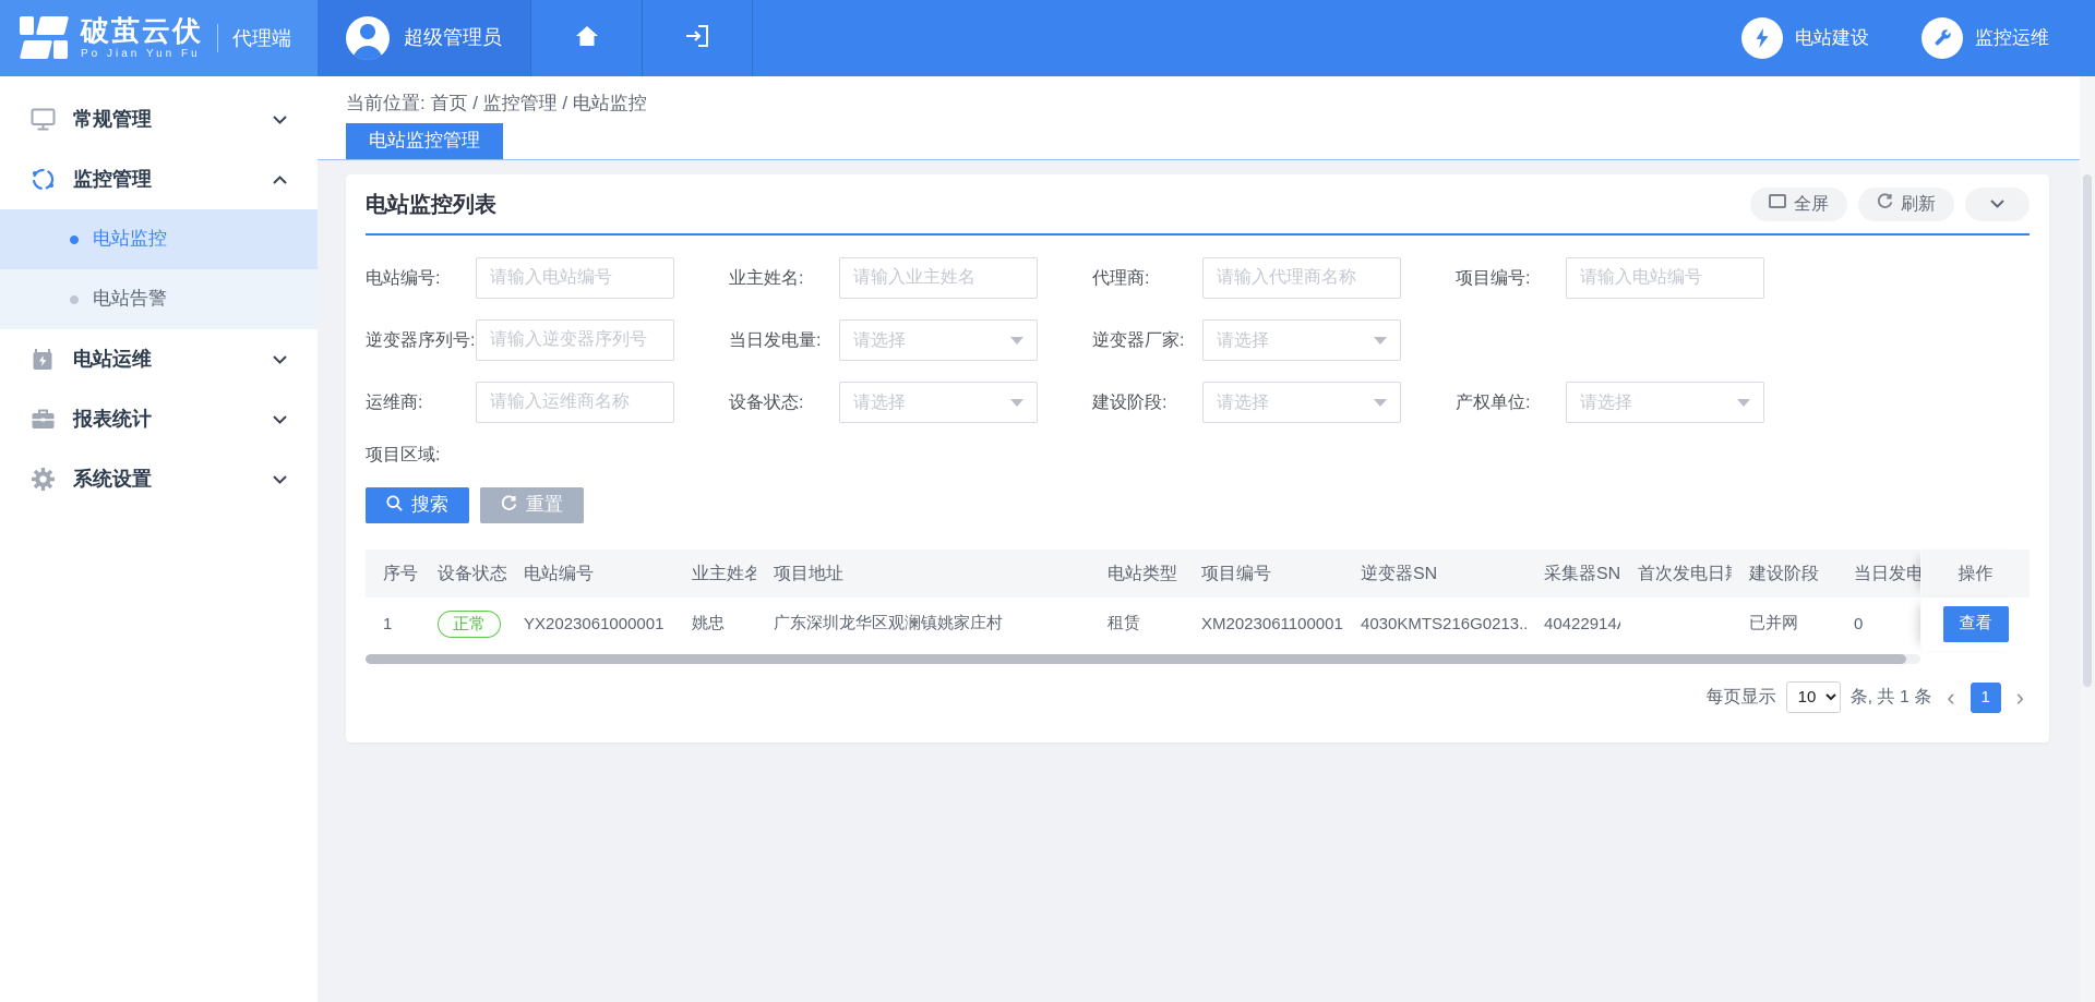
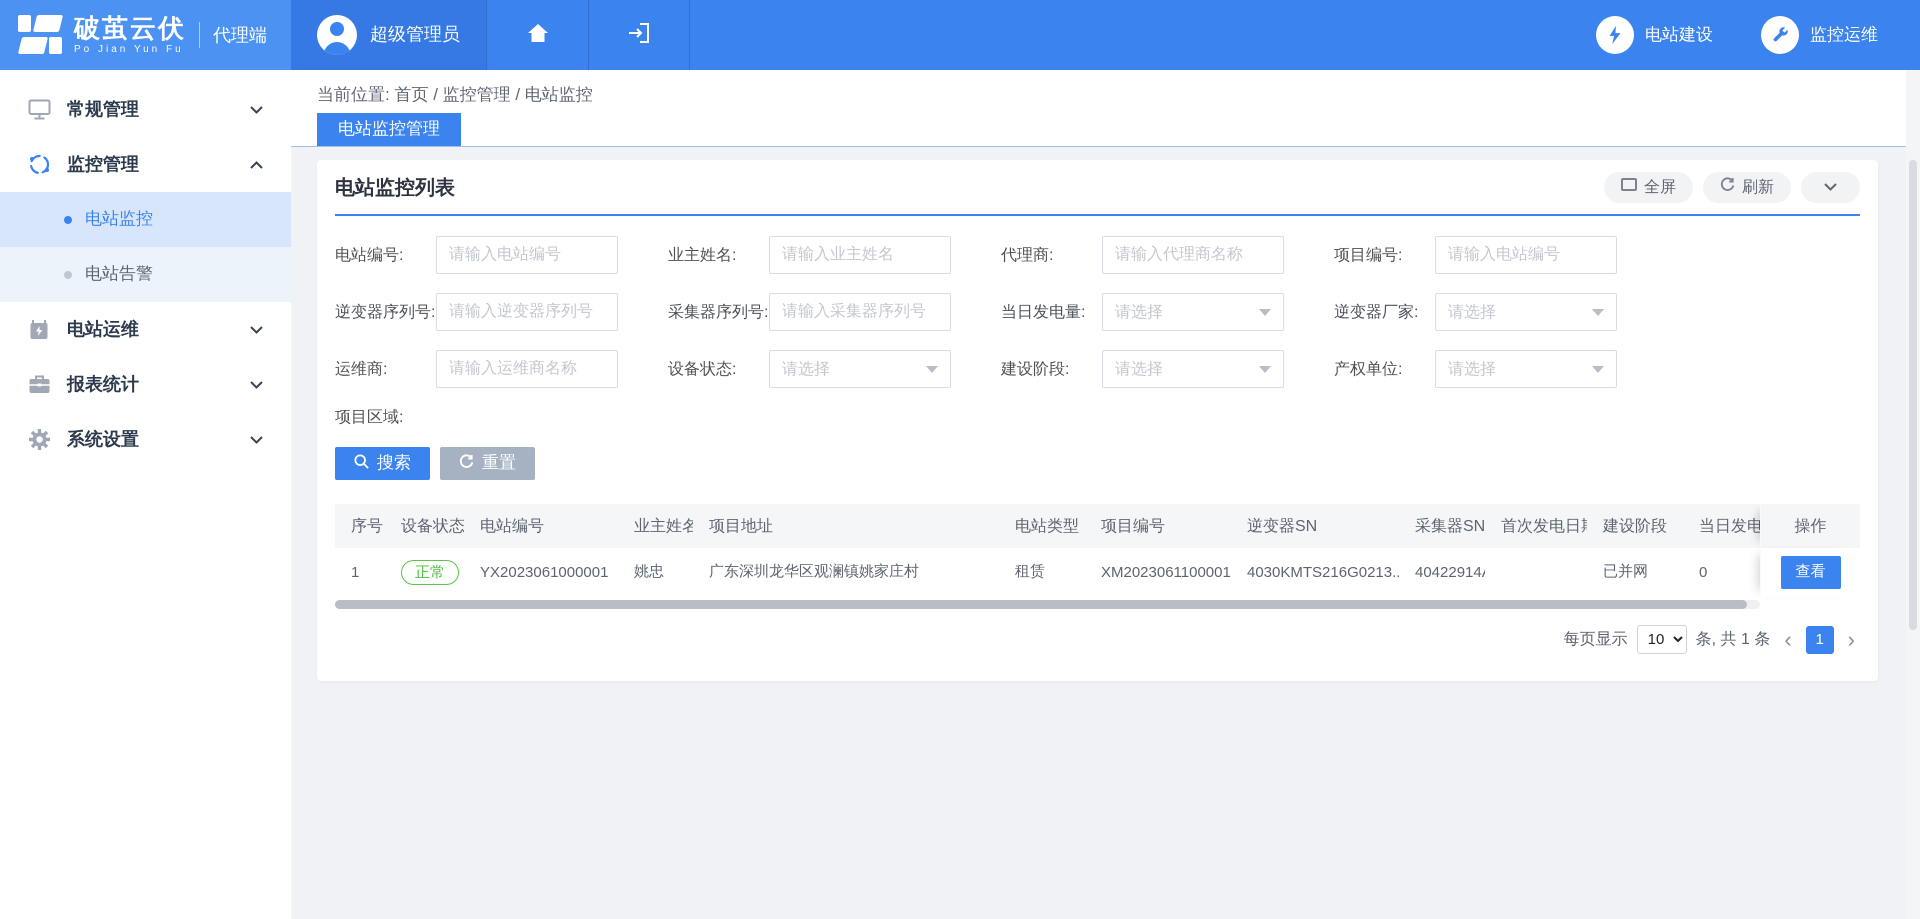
  破茧云伏
  Po Jian Yun Fu
  代理端
  超级管理员
  电站建设
  监控运维
  常规管理
  监控管理
  电站监控
  电站告警
  电站运维
  报表统计
  系统设置
  当前位置: 首页 / 监控管理 / 电站监控
  电站监控管理
  电站监控列表
  全屏
  刷新
  电站编号:
  请输入电站编号
  业主姓名:
  请输入业主姓名
  代理商:
  请输入代理商名称
  项目编号:
  请输入电站编号
  逆变器序列号:
  请输入逆变器序列号
+ 采集器序列号:
+ 请输入采集器序列号
  当日发电量:
  请选择
  逆变器厂家:
  请选择
  运维商:
  请输入运维商名称
  设备状态:
  请选择
  建设阶段:
  请选择
  产权单位:
  请选择
  项目区域:
  搜索
  重置
  序号
  设备状态
  电站编号
  业主姓名
  项目地址
  电站类型
  项目编号
  逆变器SN
  采集器SN
  首次发电日
  建设阶段
  当日发电
  操作
  1
  正常
  YX2023061000001
  姚忠
  广东深圳龙华区观澜镇姚家庄村
  租赁
  XM2023061100001
  4030KMTS216G0213..
  已并网
  0
  查看
  每页显示
  10
  条, 共 1 条
  ‹
  1
  ›
